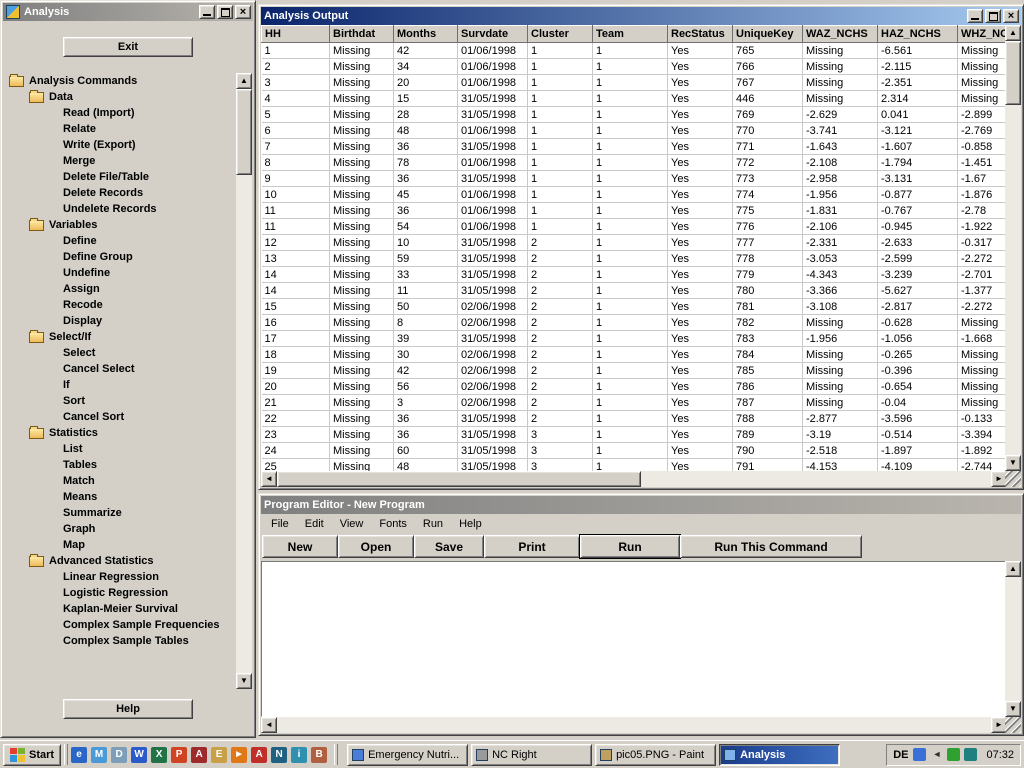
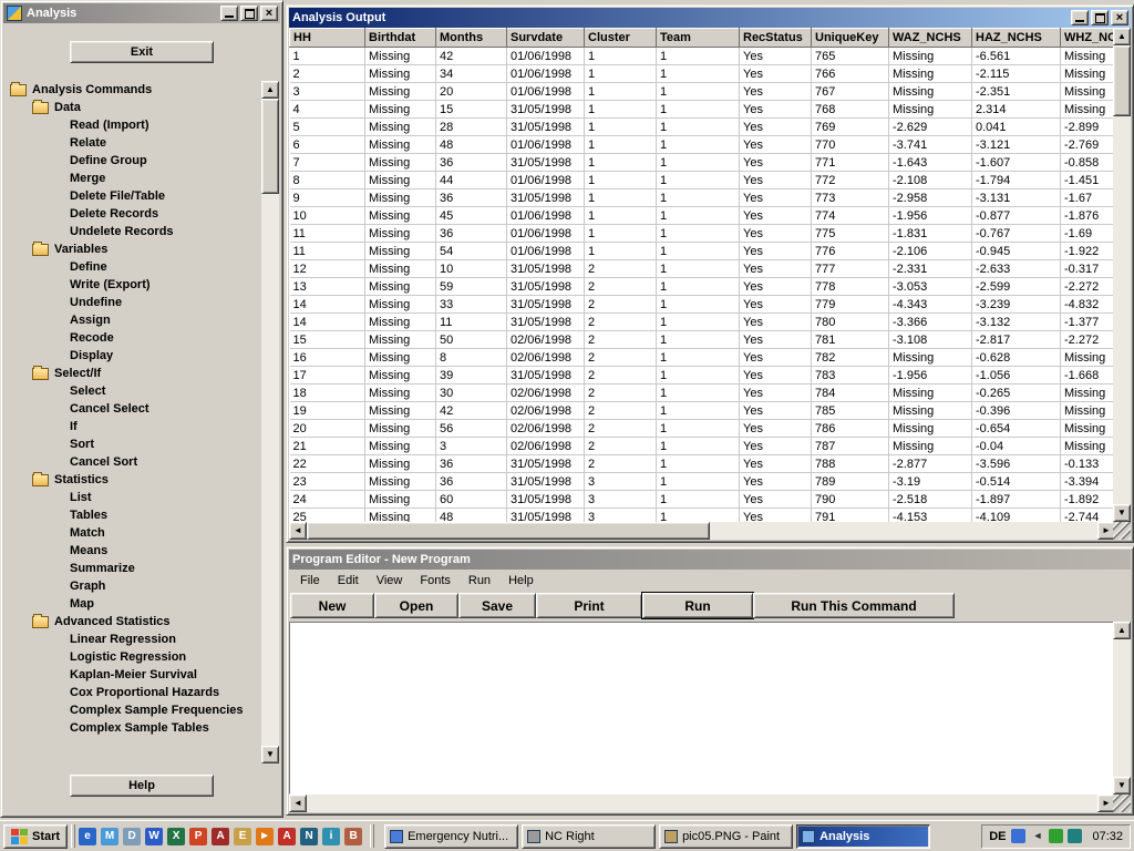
  Analysis
  ×
  Exit
  Analysis Commands
  Data
  Read (Import)
  Relate
- Write (Export)
+ Define Group
  Merge
  Delete File/Table
  Delete Records
  Undelete Records
  Variables
  Define
- Define Group
+ Write (Export)
  Undefine
  Assign
  Recode
  Display
  Select/If
  Select
  Cancel Select
  If
  Sort
  Cancel Sort
  Statistics
  List
  Tables
  Match
  Means
  Summarize
  Graph
  Map
  Advanced Statistics
  Linear Regression
  Logistic Regression
  Kaplan-Meier Survival
+ Cox Proportional Hazards
  Complex Sample Frequencies
  Complex Sample Tables
  ▲
  ▼
  Help
  Analysis Output
  ×
  HH	Birthdat	Months	Survdate	Cluster	Team	RecStatus	UniqueKey	WAZ_NCHS	HAZ_NCHS	WHZ_N
  1	Missing	42	01/06/1998	1	1	Yes	765	Missing	-6.561	Missing
  2	Missing	34	01/06/1998	1	1	Yes	766	Missing	-2.115	Missing
  3	Missing	20	01/06/1998	1	1	Yes	767	Missing	-2.351	Missing
- 4	Missing	15	31/05/1998	1	1	Yes	446	Missing	2.314	Missing
+ 4	Missing	15	31/05/1998	1	1	Yes	768	Missing	2.314	Missing
  5	Missing	28	31/05/1998	1	1	Yes	769	-2.629	0.041	-2.899
  6	Missing	48	01/06/1998	1	1	Yes	770	-3.741	-3.121	-2.769
  7	Missing	36	31/05/1998	1	1	Yes	771	-1.643	-1.607	-0.858
- 8	Missing	78	01/06/1998	1	1	Yes	772	-2.108	-1.794	-1.451
+ 8	Missing	44	01/06/1998	1	1	Yes	772	-2.108	-1.794	-1.451
  9	Missing	36	31/05/1998	1	1	Yes	773	-2.958	-3.131	-1.67
  10	Missing	45	01/06/1998	1	1	Yes	774	-1.956	-0.877	-1.876
- 11	Missing	36	01/06/1998	1	1	Yes	775	-1.831	-0.767	-2.78
+ 11	Missing	36	01/06/1998	1	1	Yes	775	-1.831	-0.767	-1.69
  11	Missing	54	01/06/1998	1	1	Yes	776	-2.106	-0.945	-1.922
  12	Missing	10	31/05/1998	2	1	Yes	777	-2.331	-2.633	-0.317
  13	Missing	59	31/05/1998	2	1	Yes	778	-3.053	-2.599	-2.272
- 14	Missing	33	31/05/1998	2	1	Yes	779	-4.343	-3.239	-2.701
+ 14	Missing	33	31/05/1998	2	1	Yes	779	-4.343	-3.239	-4.832
- 14	Missing	11	31/05/1998	2	1	Yes	780	-3.366	-5.627	-1.377
+ 14	Missing	11	31/05/1998	2	1	Yes	780	-3.366	-3.132	-1.377
  15	Missing	50	02/06/1998	2	1	Yes	781	-3.108	-2.817	-2.272
  16	Missing	8	02/06/1998	2	1	Yes	782	Missing	-0.628	Missing
  17	Missing	39	31/05/1998	2	1	Yes	783	-1.956	-1.056	-1.668
  18	Missing	30	02/06/1998	2	1	Yes	784	Missing	-0.265	Missing
  19	Missing	42	02/06/1998	2	1	Yes	785	Missing	-0.396	Missing
  20	Missing	56	02/06/1998	2	1	Yes	786	Missing	-0.654	Missing
  21	Missing	3	02/06/1998	2	1	Yes	787	Missing	-0.04	Missing
  22	Missing	36	31/05/1998	2	1	Yes	788	-2.877	-3.596	-0.133
  23	Missing	36	31/05/1998	3	1	Yes	789	-3.19	-0.514	-3.394
  24	Missing	60	31/05/1998	3	1	Yes	790	-2.518	-1.897	-1.892
  25	Missing	48	31/05/1998	3	1	Yes	791	-4.153	-4.109	-2.744
  ▲
  ▼
  ◄
  ►
  Program Editor - New Program
  File
  Edit
  View
  Fonts
  Run
  Help
  New
  Open
  Save
  Print
  Run
  Run This Command
  ▲
  ▼
  ◄
  ►
  Start
  e
  M
  D
  W
  X
  P
  A
  E
  ►
  A
  N
  i
  B
  Emergency Nutri...
  NC Right
  pic05.PNG - Paint
  Analysis
  DE
  ◄
  07:32
